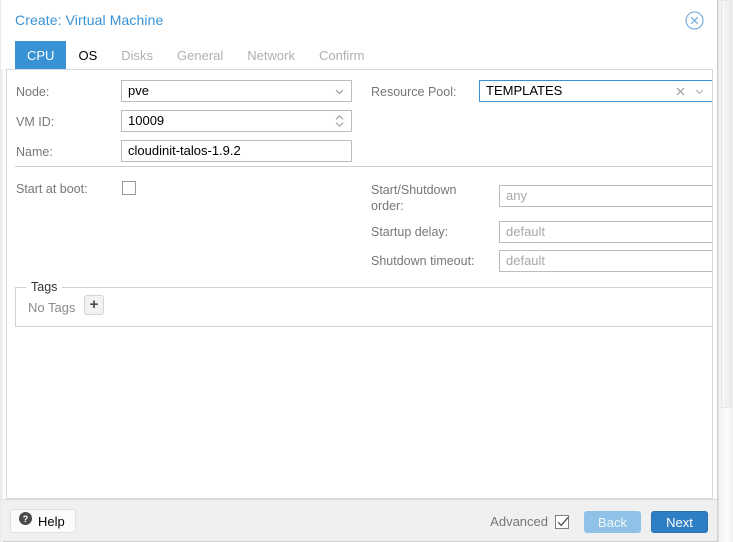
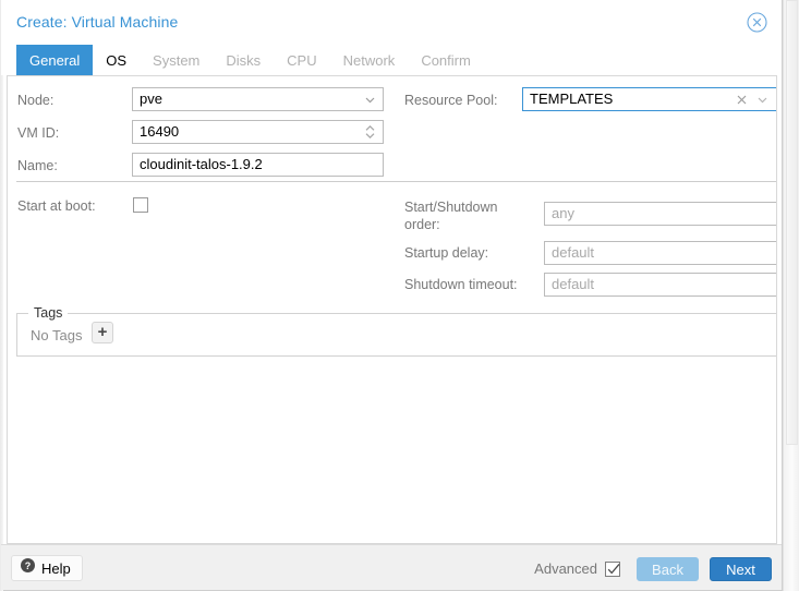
  Create: Virtual Machine
- CPU
+ General
  OS
+ System
  Disks
- General
+ CPU
  Network
  Confirm
  Node:
  pve
  VM ID:
- 10009
+ 16490
  Name:
  cloudinit-talos-1.9.2
  Resource Pool:
  TEMPLATES
  Start at boot:
  Start/Shutdown order:
  any
  Startup delay:
  default
  Shutdown timeout:
  default
  Tags
  No Tags
  +
  ?
  Help
  Advanced
  Back
  Next
